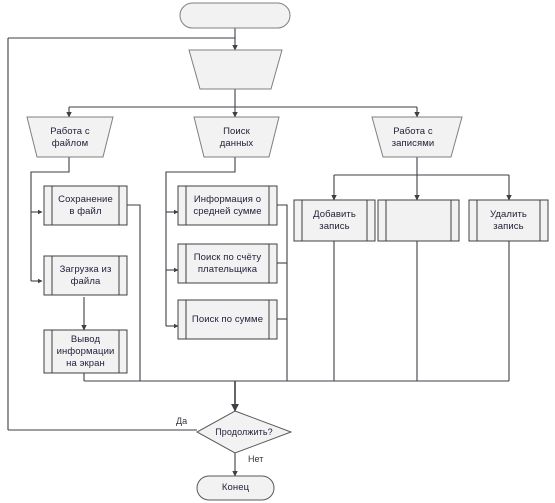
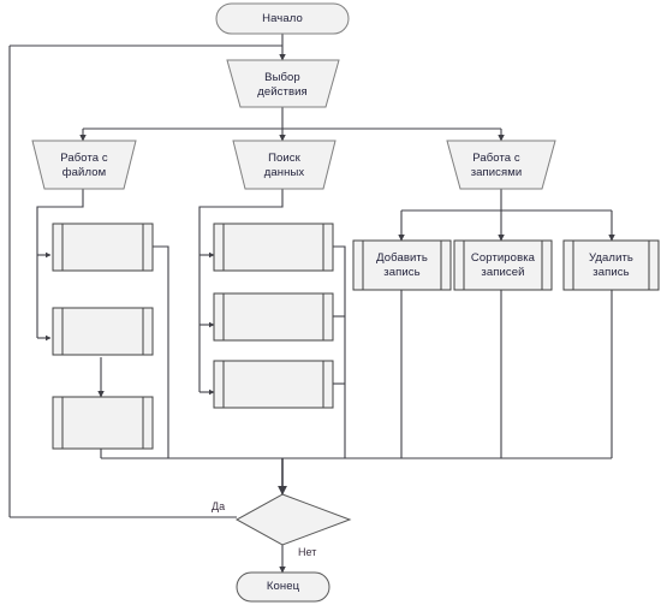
+ Начало
+ Выбор
+ действия
  Работа с
  файлом
  Поиск
  данных
  Работа с
  записями
- Сохранение
- в файл
- Загрузка из
- файла
- Вывод
- информации
- на экран
- Информация о
- средней сумме
- Поиск по счёту
- плательщика
- Поиск по сумме
  Добавить
  запись
+ Сортировка
+ записей
  Удалить
  запись
- Продолжить?
  Конец
  Да
  Нет
